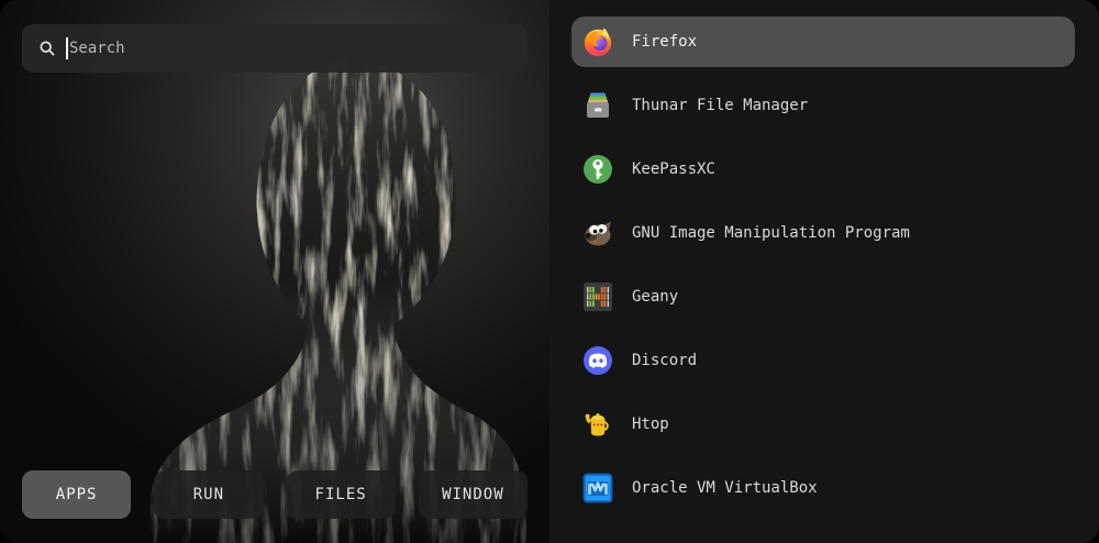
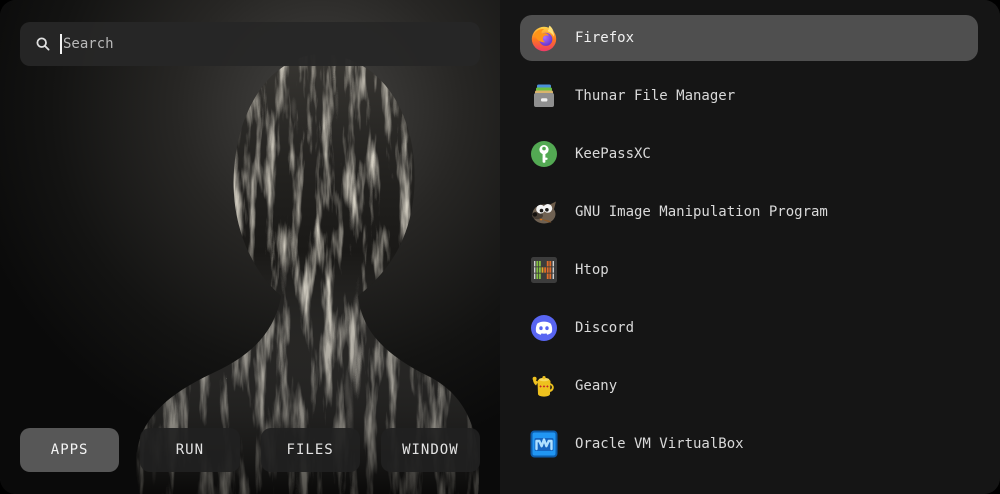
  Search
  APPS
  RUN
  FILES
  WINDOW
  Firefox
  Thunar File Manager
  KeePassXC
  GNU Image Manipulation Program
- Geany
+ Htop
  Discord
- Htop
+ Geany
  Oracle VM VirtualBox
